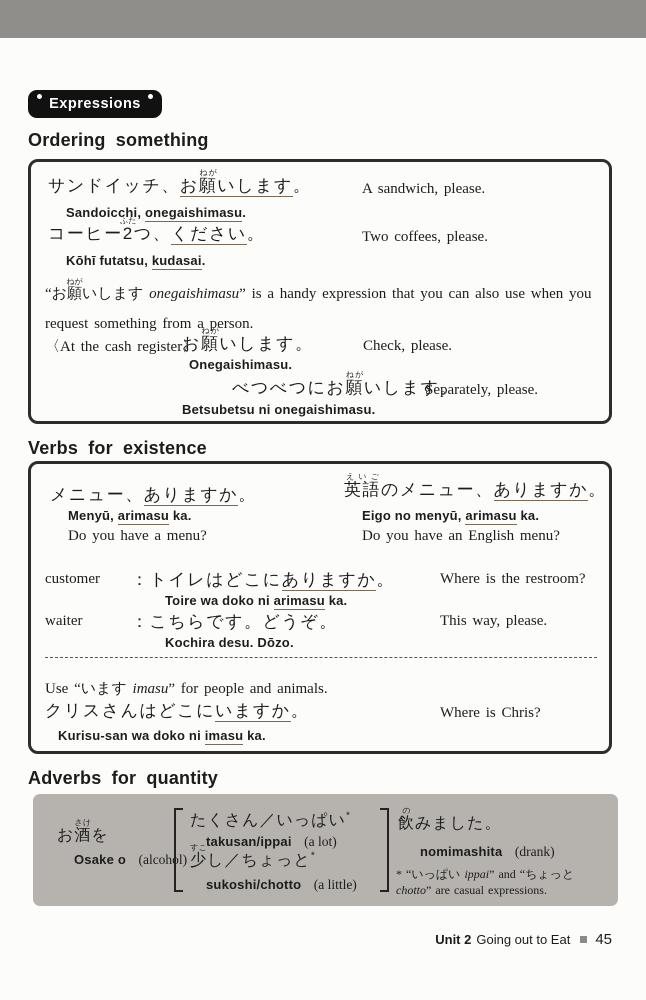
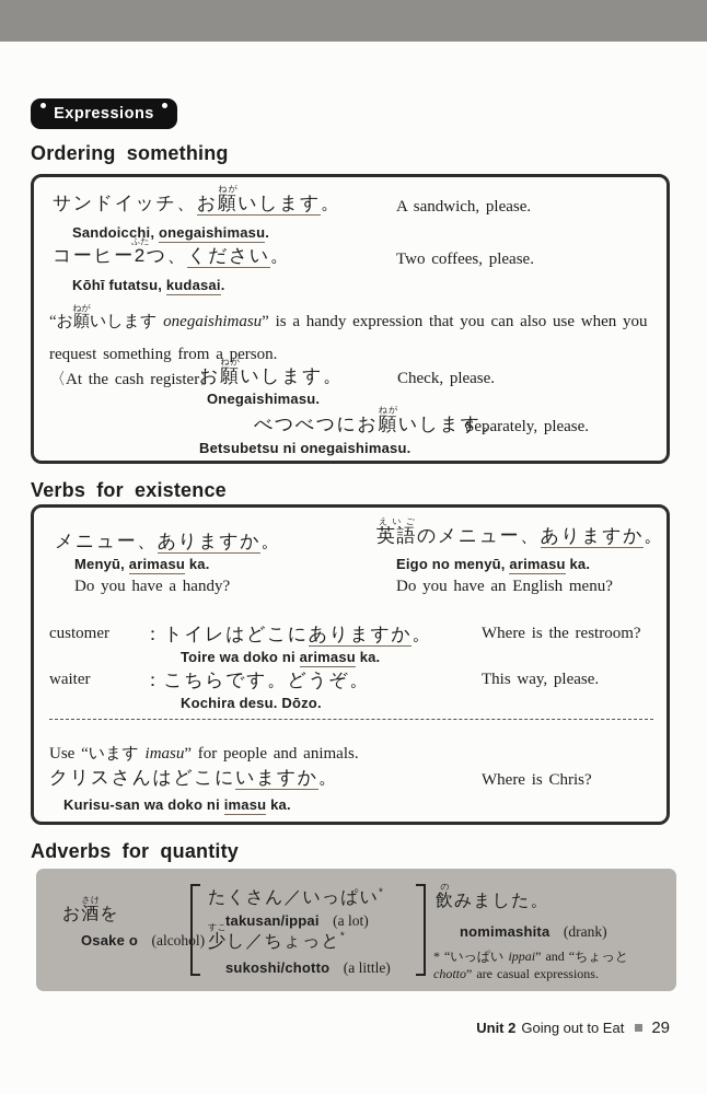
  Expressions
  Ordering something
  サンドイッチ、お願ねがいします。
  A sandwich, please.
  Sandoicchi, onegaishimasu.
  コーヒー2ふたつ、ください。
  Two coffees, please.
  Kōhī futatsu, kudasai.
  “お願ねがいします onegaishimasu” is a handy expression that you can also use when you request something from a person.
  〈At the cash register〉
  お願ねがいします。
  Check, please.
  Onegaishimasu.
  べつべつにお願ねがいします。
  Separately, please.
  Betsubetsu ni onegaishimasu.
  Verbs for existence
  メニュー、ありますか。
  英語えいごのメニュー、ありますか。
  Menyū, arimasu ka.
  Eigo no menyū, arimasu ka.
- Do you have a menu?
+ Do you have a handy?
  Do you have an English menu?
  customer
  ：トイレはどこにありますか。
  Where is the restroom?
  Toire wa doko ni arimasu ka.
  waiter
  ：こちらです。どうぞ。
  This way, please.
  Kochira desu. Dōzo.
  Use “います imasu” for people and animals.
  クリスさんはどこにいますか。
  Where is Chris?
  Kurisu-san wa doko ni imasu ka.
  Adverbs for quantity
  お酒さけを
  Osake o (alcohol)
  たくさん／いっぱい*
  takusan/ippai (a lot)
  少すこし／ちょっと*
  sukoshi/chotto (a little)
  飲のみました。
  nomimashita (drank)
  * “いっぱい ippai” and “ちょっと chotto” are casual expressions.
  Unit 2
  Going out to Eat
- 45
+ 29
